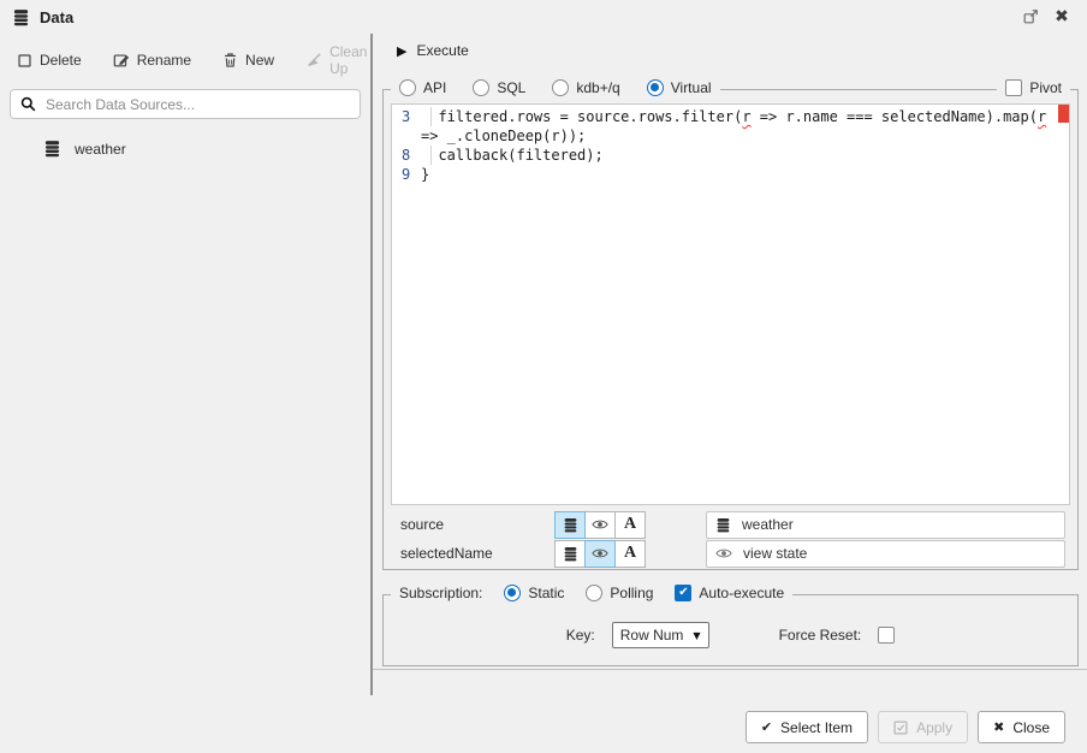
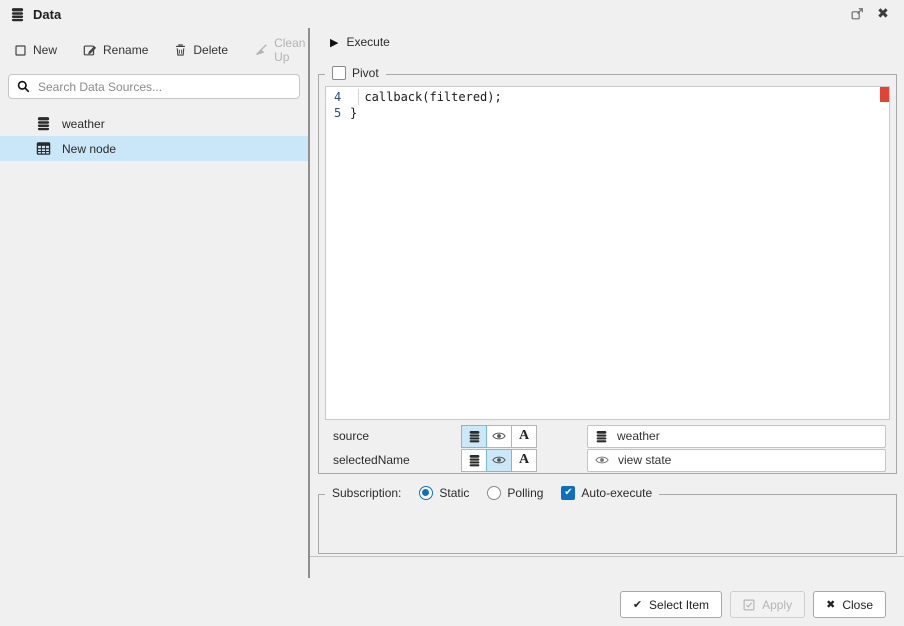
  Data
  ✖
- Delete
+ New
  Rename
- New
+ Delete
  Clean Up
  Search Data Sources...
  weather
+ New node
  ▶
  Execute
- API
- SQL
- kdb+/q
- Virtual
  Pivot
- 3
- filtered.rows = source.rows.filter(r => r.name === selectedName).map(r => _.cloneDeep(r));
- 8
+ 4
  callback(filtered);
- 9
+ 5
  }
  source
  A
  weather
  selectedName
  A
  view state
  Subscription:
  Static
  Polling
  Auto-execute
- Key:
- Row Num
- ▼
- Force Reset:
  ✔
  Select Item
  Apply
  ✖
  Close
